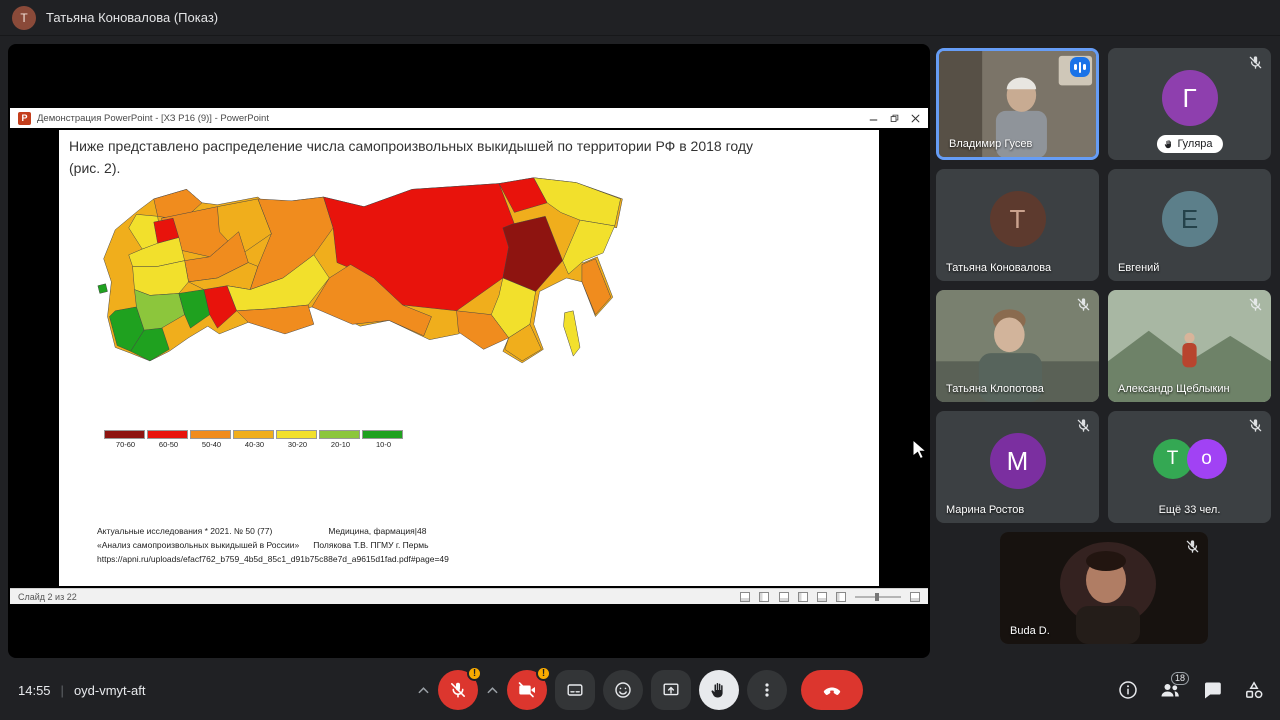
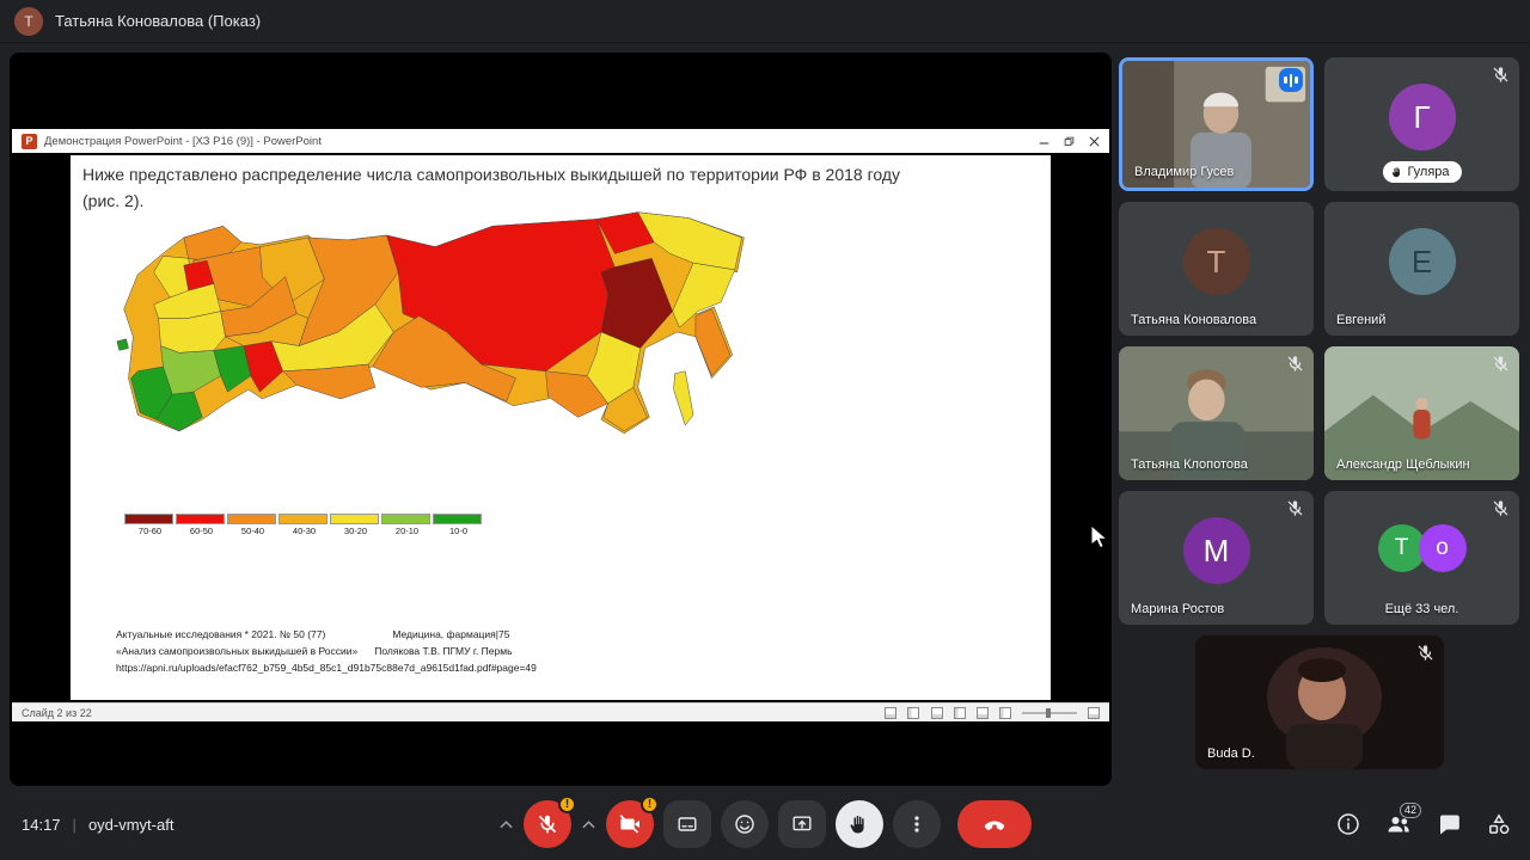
  T
  Татьяна Коновалова (Показ)
  P
  Демонстрация PowerPoint - [ХЗ Р16 (9)] - PowerPoint
  Ниже представлено распределение числа самопроизвольных выкидышей по территории РФ в 2018 году (рис. 2).
  70-60
  60-50
  50-40
  40-30
  30-20
  20-10
  10-0
  Актуальные исследования * 2021. № 50 (77)
- Медицина, фармация|48
+ Медицина, фармация|75
  «Анализ самопроизвольных выкидышей в России»
  Полякова Т.В. ПГМУ г. Пермь
  https://apni.ru/uploads/efacf762_b759_4b5d_85c1_d91b75c88e7d_a9615d1fad.pdf#page=49
  Слайд 2 из 22
  Владимир Гусев
  Г
  Гуляра
  Т
  Татьяна Коновалова
  Е
  Евгений
  Татьяна Клопотова
  Александр Щеблыкин
  М
  Марина Ростов
  T
  o
  Ещё 33 чел.
  Buda D.
- 14:55
+ 14:17
  |
  oyd-vmyt-aft
  !
  !
- 18
+ 42
